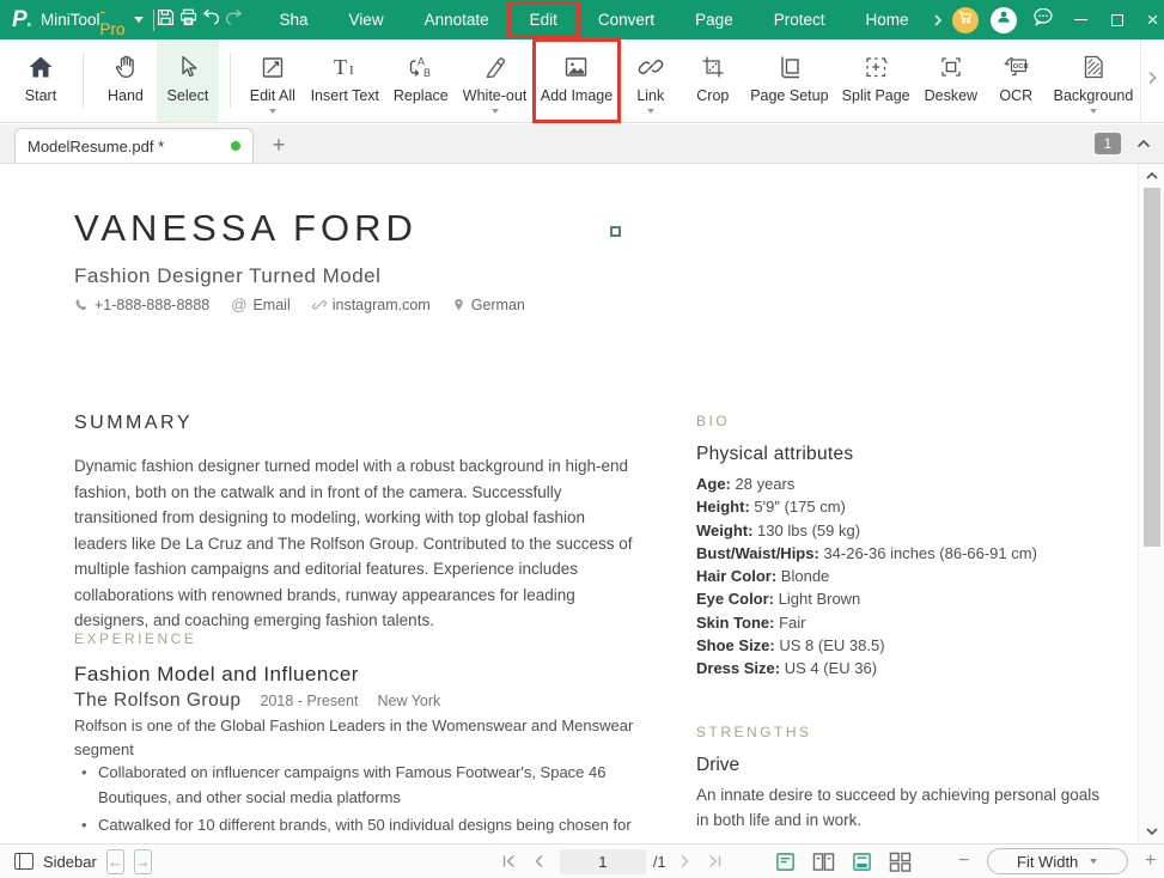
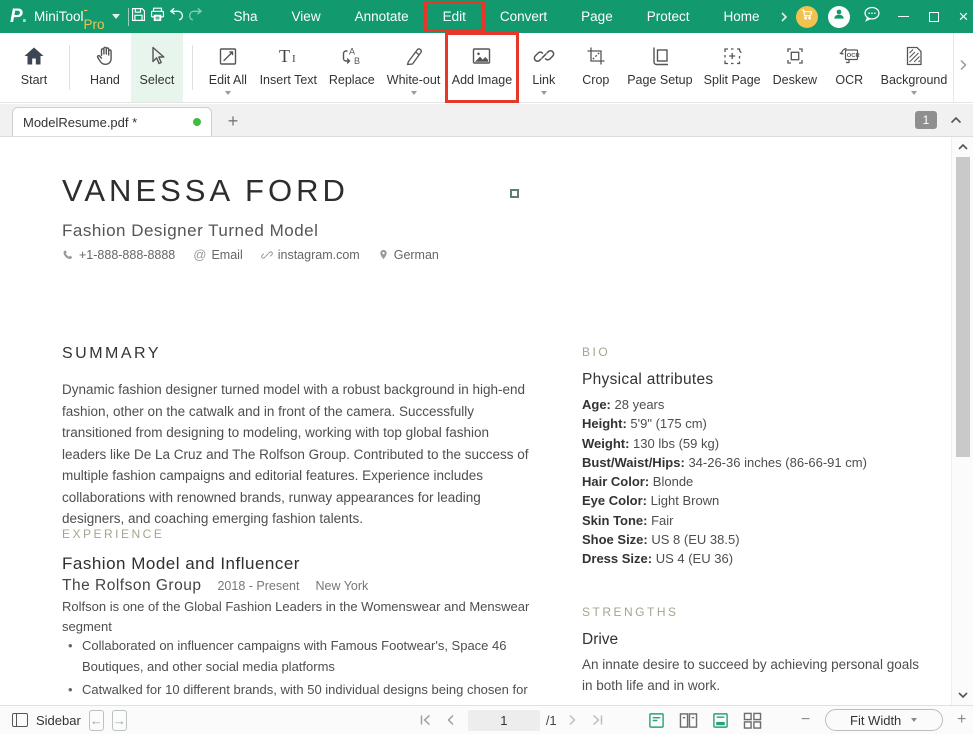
  P.
  MiniTool
  -Pro
  Sha
  View
  Annotate
  Edit
  Convert
  Page
  Protect
  Home
  ×
  Start
  Hand
  Select
  Edit All
  T
  I
  Insert Text
  A
  B
  Replace
  White-out
  Add Image
  Link
  Crop
  Page Setup
  Split Page
  Deskew
  OCR
  Background
  ModelResume.pdf *
  +
  1
  VANESSA FORD
  Fashion Designer Turned Model
  +1-888-888-8888
  @
  Email
  instagram.com
  German
  SUMMARY
- Dynamic fashion designer turned model with a robust background in high-end fashion, both on the catwalk and in front of the camera. Successfully transitioned from designing to modeling, working with top global fashion leaders like De La Cruz and The Rolfson Group. Contributed to the success of multiple fashion campaigns and editorial features. Experience includes collaborations with renowned brands, runway appearances for leading designers, and coaching emerging fashion talents.
+ Dynamic fashion designer turned model with a robust background in high-end fashion, other on the catwalk and in front of the camera. Successfully transitioned from designing to modeling, working with top global fashion leaders like De La Cruz and The Rolfson Group. Contributed to the success of multiple fashion campaigns and editorial features. Experience includes collaborations with renowned brands, runway appearances for leading designers, and coaching emerging fashion talents.
  EXPERIENCE
  Fashion Model and Influencer
  The Rolfson Group
  2018 - Present
  New York
  Rolfson is one of the Global Fashion Leaders in the Womenswear and Menswear segment
  Collaborated on influencer campaigns with Famous Footwear's, Space 46 Boutiques, and other social media platforms
  Catwalked for 10 different brands, with 50 individual designs being chosen for
  BIO
  Physical attributes
  Age: 28 years
  Height: 5'9" (175 cm)
  Weight: 130 lbs (59 kg)
  Bust/Waist/Hips: 34-26-36 inches (86-66-91 cm)
  Hair Color: Blonde
  Eye Color: Light Brown
  Skin Tone: Fair
  Shoe Size: US 8 (EU 38.5)
  Dress Size: US 4 (EU 36)
  STRENGTHS
  Drive
  An innate desire to succeed by achieving personal goals in both life and in work.
  Sidebar
  ←
  →
  1
  /1
  −
  Fit Width
  +
